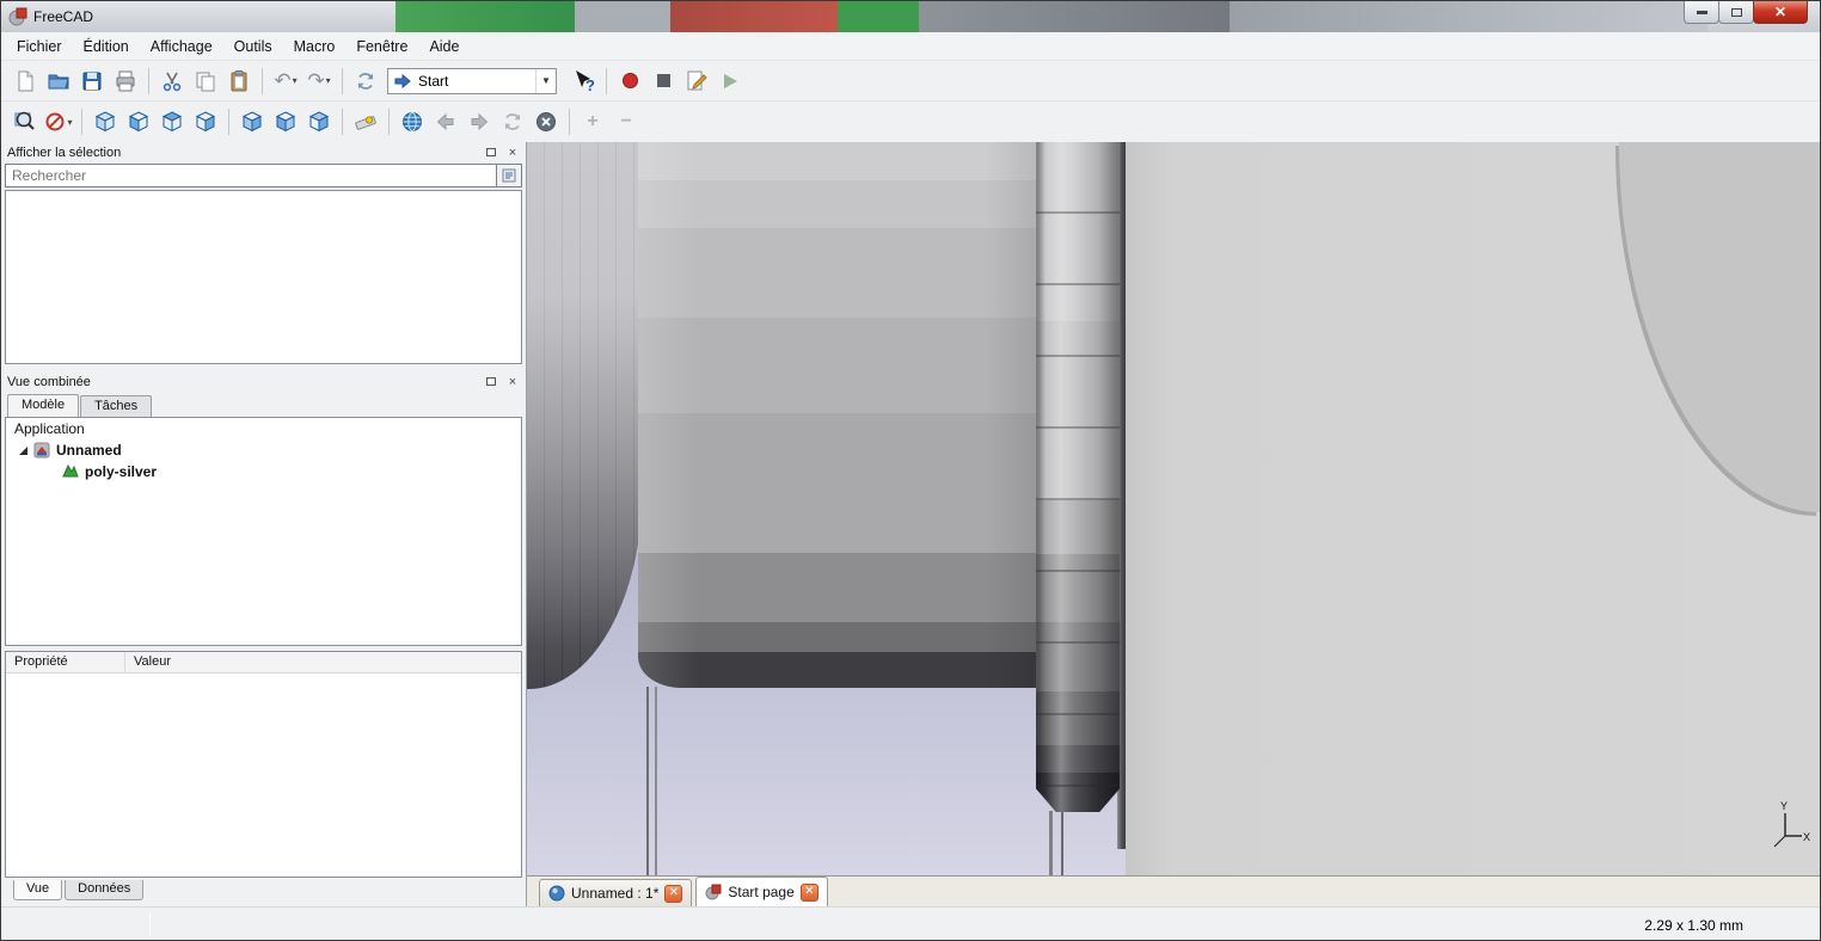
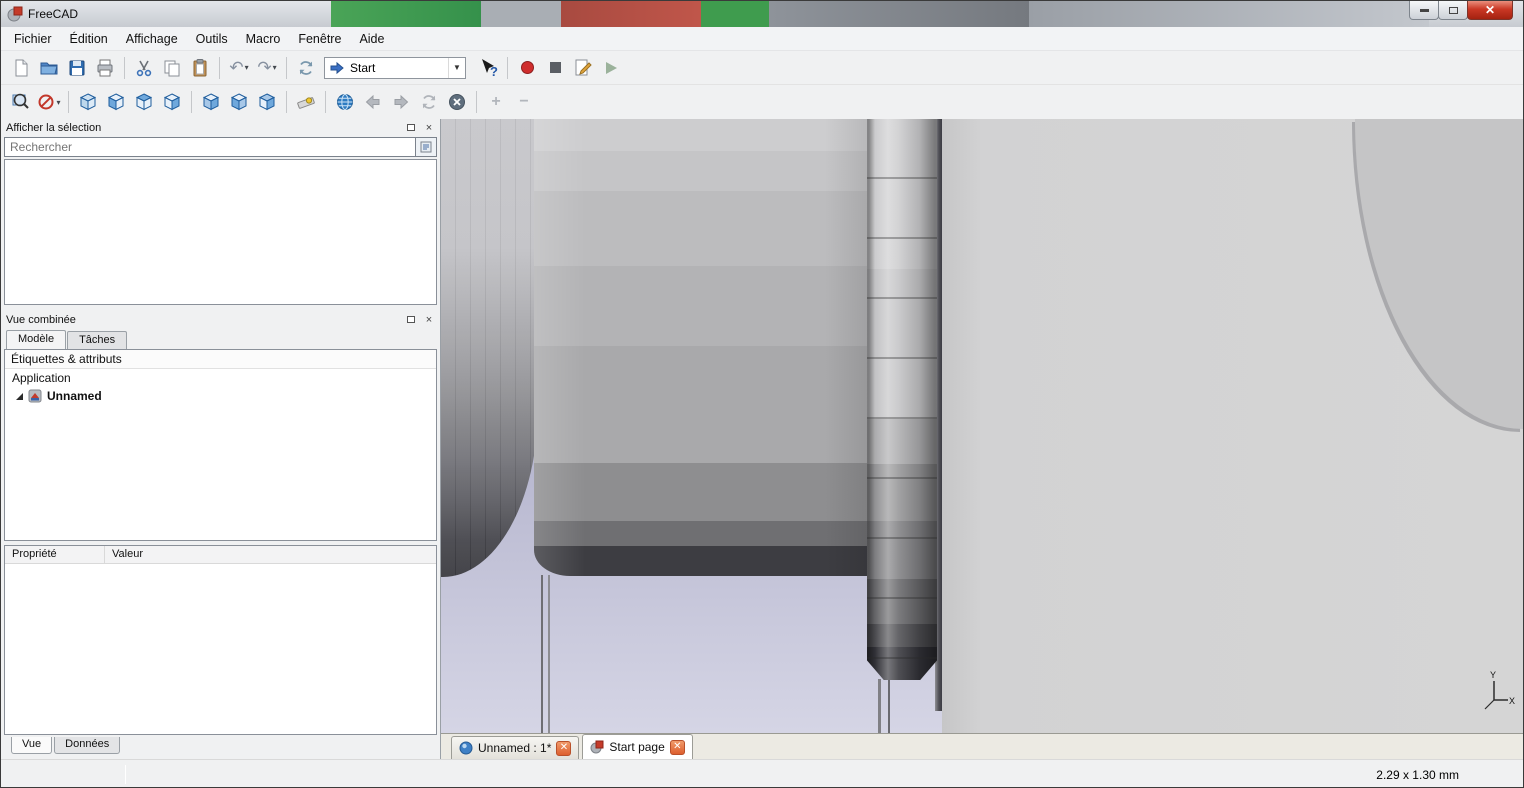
  FreeCAD
  ✕
  Fichier
  Édition
  Affichage
  Outils
  Macro
  Fenêtre
  Aide
  ↶
  ▾
  ↷
  ▾
  Start
  ▼
  ?
  ▾
  +
  −
  Afficher la sélection
  ×
  Rechercher
  Vue combinée
  ×
  Modèle
  Tâches
+ Étiquettes & attributs
  Application
  Unnamed
- poly-silver
  Propriété
  Valeur
  Vue
  Données
  Y
  X
  Unnamed : 1*
  ✕
  Start page
  ✕
  2.29 x 1.30 mm
